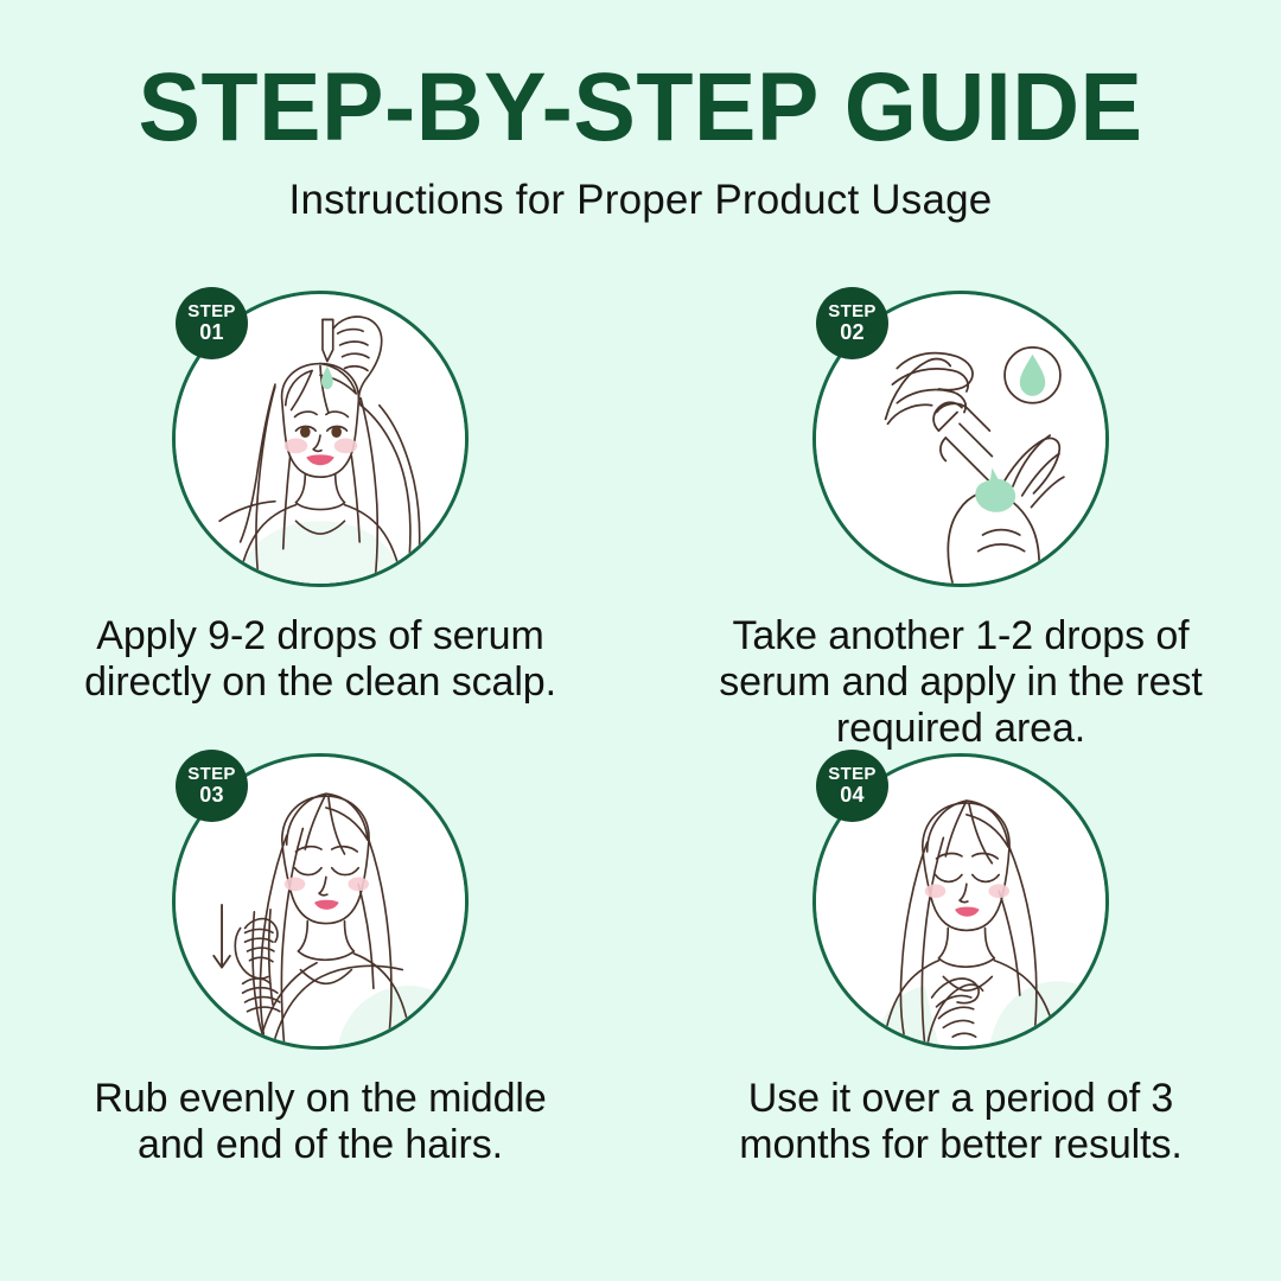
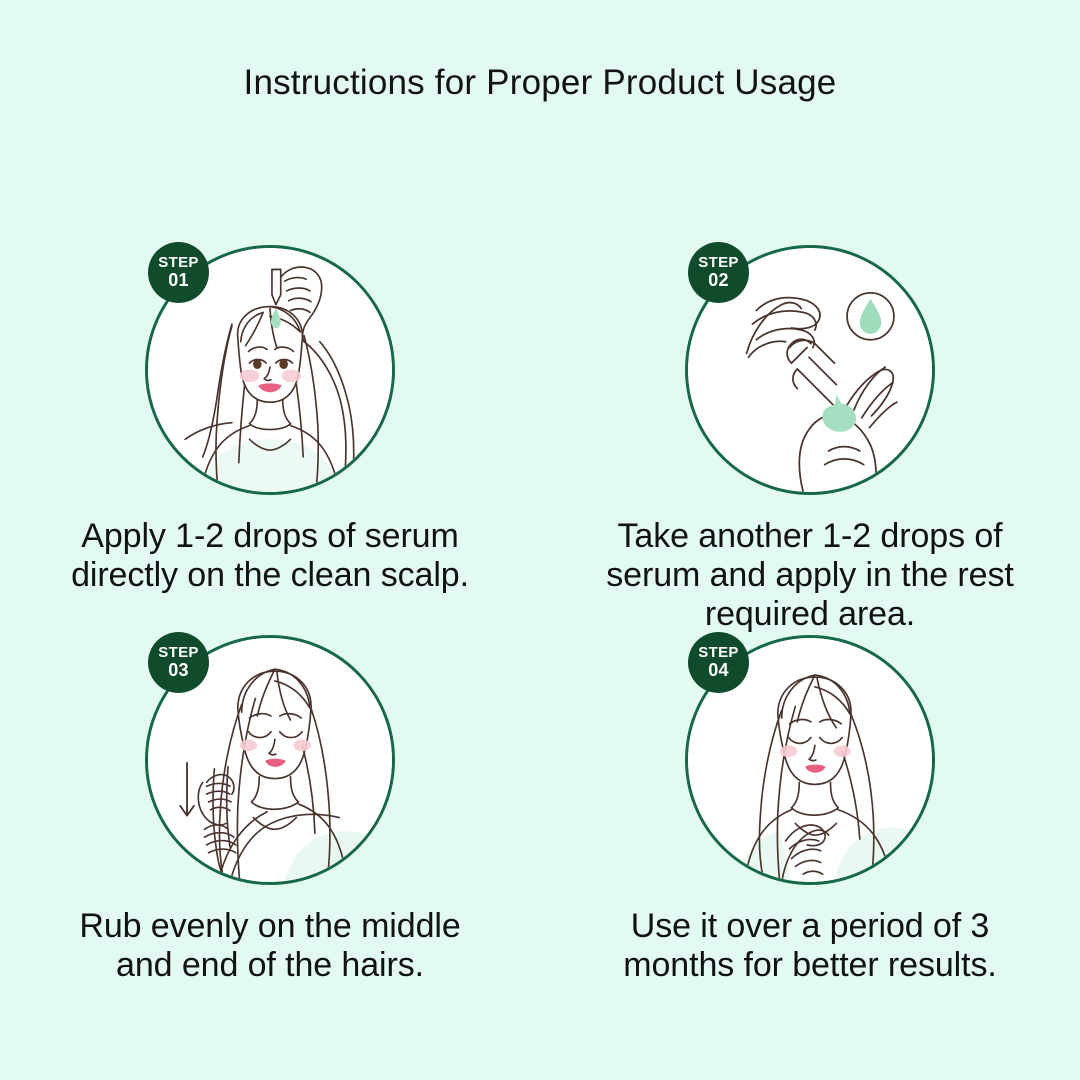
- STEP-BY-STEP GUIDE
  Instructions for Proper Product Usage
  STEP
  01
- Apply 9-2 drops of serum directly on the clean scalp.
+ Apply 1-2 drops of serum directly on the clean scalp.
  STEP
  02
  Take another 1-2 drops of serum and apply in the rest required area.
  STEP
  03
  Rub evenly on the middle and end of the hairs.
  STEP
  04
  Use it over a period of 3 months for better results.
